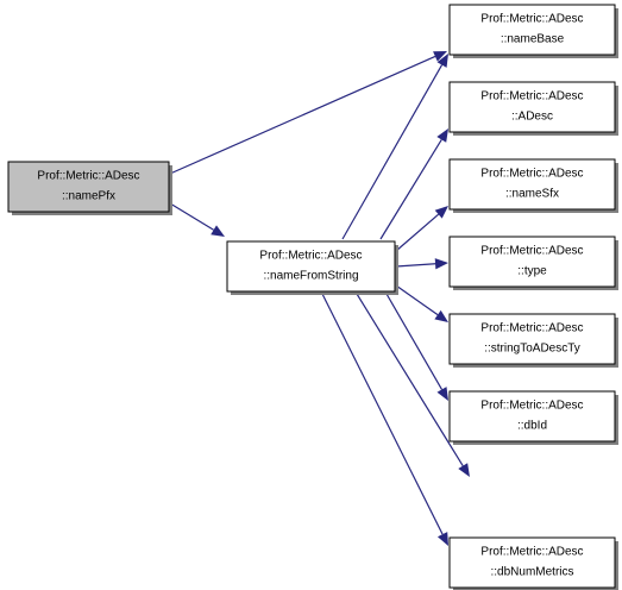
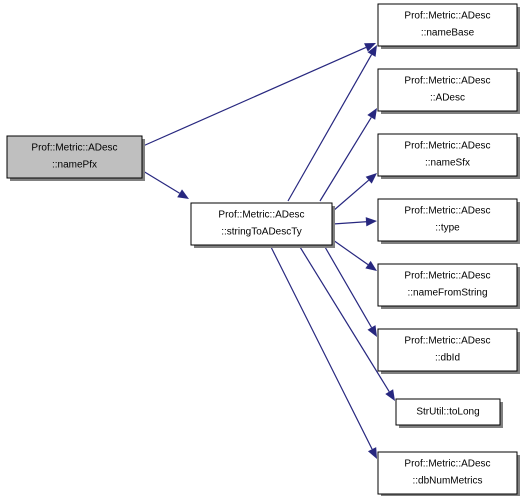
  Prof::Metric::ADesc
  ::namePfx
  Prof::Metric::ADesc
- ::nameFromString
+ ::stringToADescTy
  Prof::Metric::ADesc
  ::nameBase
  Prof::Metric::ADesc
  ::ADesc
  Prof::Metric::ADesc
  ::nameSfx
  Prof::Metric::ADesc
  ::type
  Prof::Metric::ADesc
- ::stringToADescTy
+ ::nameFromString
  Prof::Metric::ADesc
  ::dbId
+ StrUtil::toLong
  Prof::Metric::ADesc
  ::dbNumMetrics
